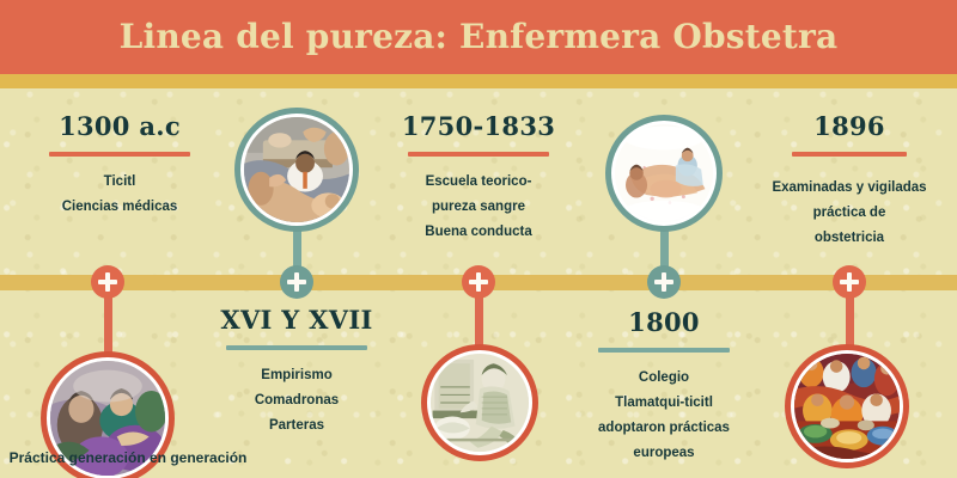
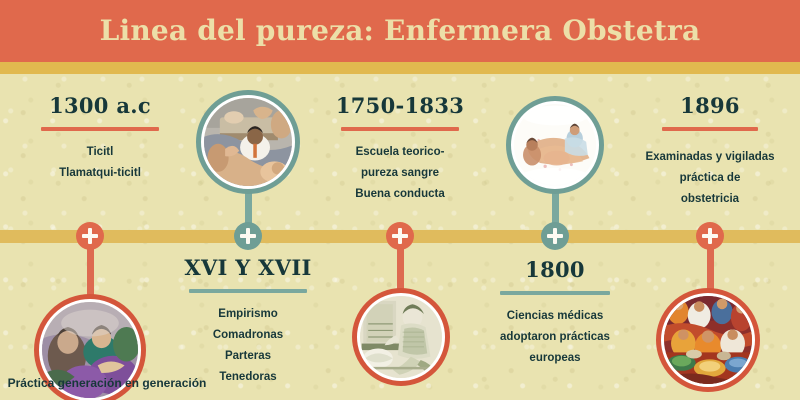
  Linea del pureza: Enfermera Obstetra
  1300 a.c
  Ticitl
- Ciencias médicas
+ Tlamatqui-ticitl
  Práctica generación en generación
  XVI Y XVII
  Empirismo
  Comadronas
  Parteras
+ Tenedoras
  1750-1833
  Escuela teorico-
  pureza sangre
  Buena conducta
  1800
- Colegio
- Tlamatqui-ticitl
+ Ciencias médicas
  adoptaron prácticas
  europeas
  1896
  Examinadas y vigiladas
  práctica de
  obstetricia
